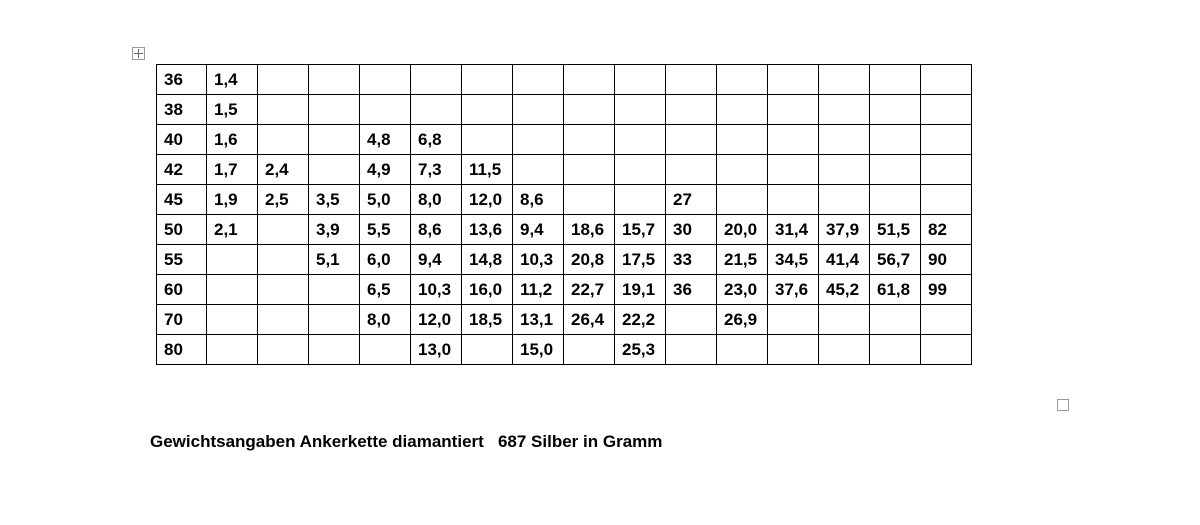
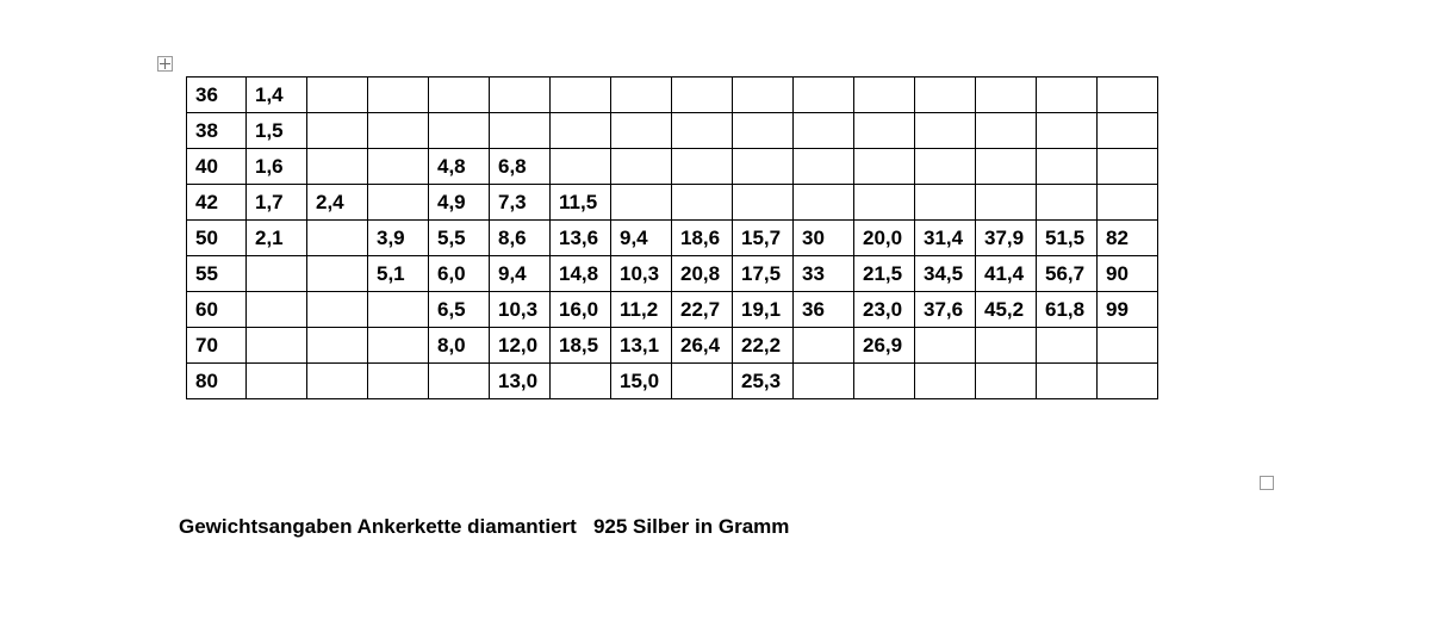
  36	1,4
  38	1,5
  40	1,6			4,8	6,8
  42	1,7	2,4		4,9	7,3	11,5
- 45	1,9	2,5	3,5	5,0	8,0	12,0	8,6			27
  50	2,1		3,9	5,5	8,6	13,6	9,4	18,6	15,7	30	20,0	31,4	37,9	51,5	82
  55			5,1	6,0	9,4	14,8	10,3	20,8	17,5	33	21,5	34,5	41,4	56,7	90
  60				6,5	10,3	16,0	11,2	22,7	19,1	36	23,0	37,6	45,2	61,8	99
  70				8,0	12,0	18,5	13,1	26,4	22,2		26,9
  80					13,0		15,0		25,3
- Gewichtsangaben Ankerkette diamantiert 687 Silber in Gramm
+ Gewichtsangaben Ankerkette diamantiert 925 Silber in Gramm
